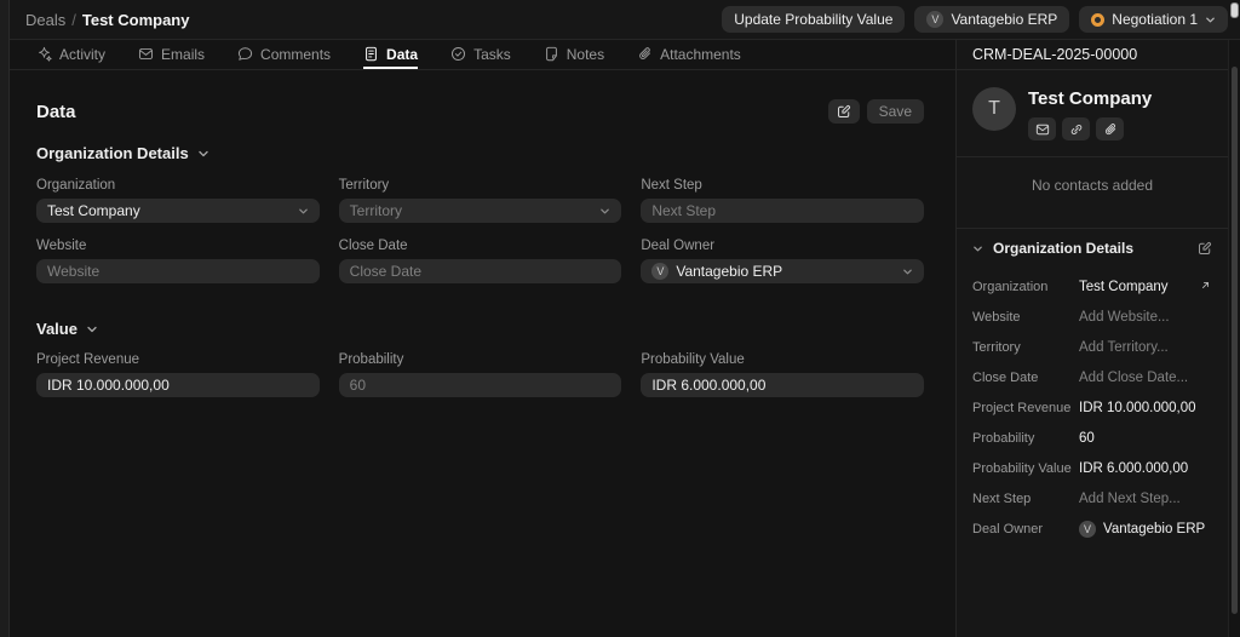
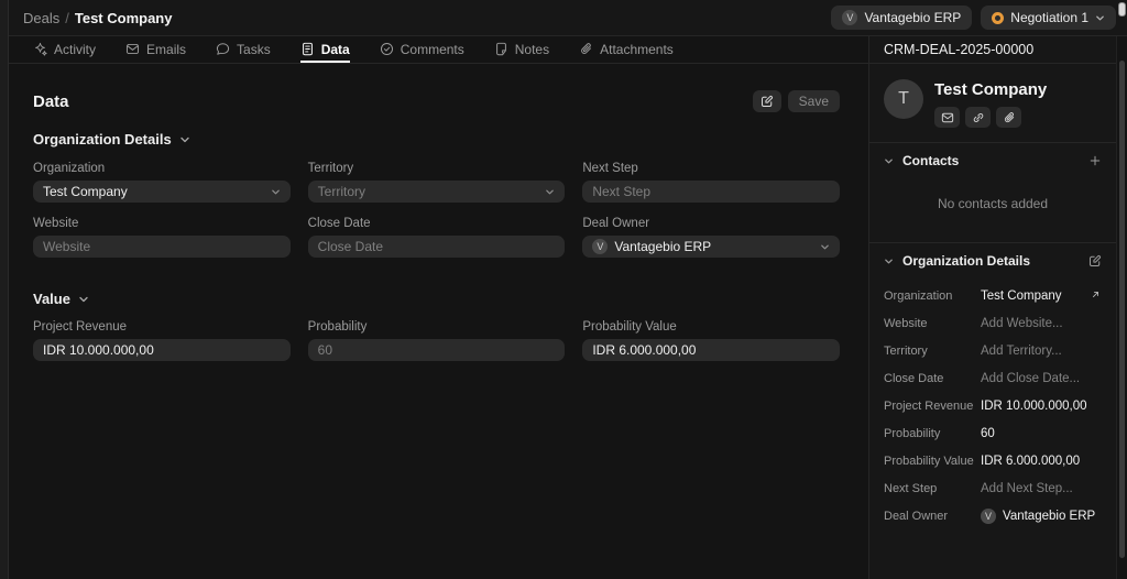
  Deals
  /
  Test Company
- Update Probability Value
  V
  Vantagebio ERP
  Negotiation 1
  Activity
  Emails
- Comments
+ Tasks
  Data
- Tasks
+ Comments
  Notes
  Attachments
  Data
  Save
  Organization Details
  Organization
  Test Company
  Territory
  Territory
  Next Step
  Next Step
  Website
  Website
  Close Date
  Close Date
  Deal Owner
  V
  Vantagebio ERP
  Value
  Project Revenue
  IDR 10.000.000,00
  Probability
  60
  Probability Value
  IDR 6.000.000,00
  CRM-DEAL-2025-00000
  T
  Test Company
+ Contacts
  No contacts added
  Organization Details
  Organization
  Test Company
  Website
  Add Website...
  Territory
  Add Territory...
  Close Date
  Add Close Date...
  Project Revenue
  IDR 10.000.000,00
  Probability
  60
  Probability Value
  IDR 6.000.000,00
  Next Step
  Add Next Step...
  Deal Owner
  V
  Vantagebio ERP
